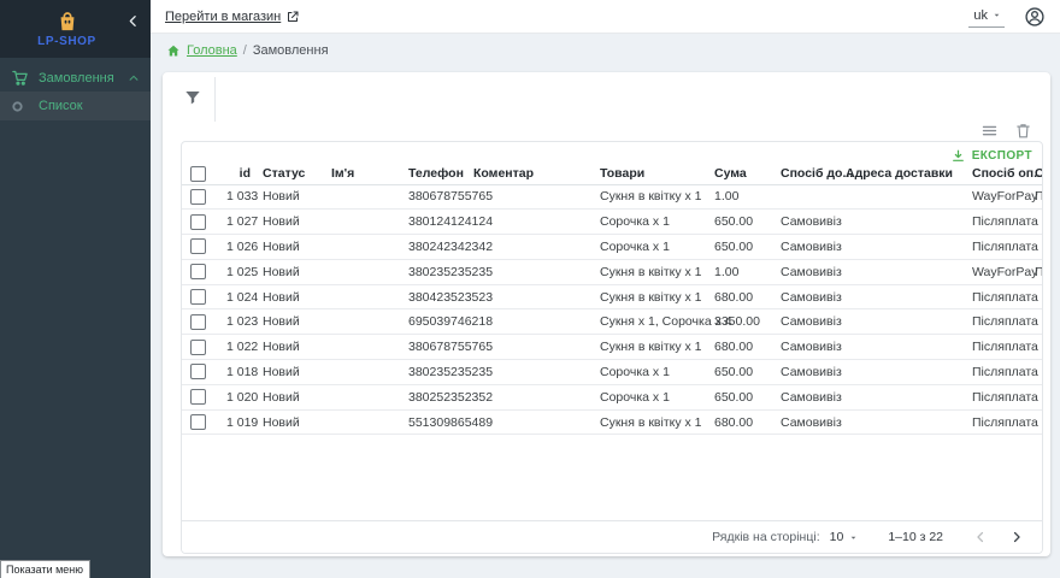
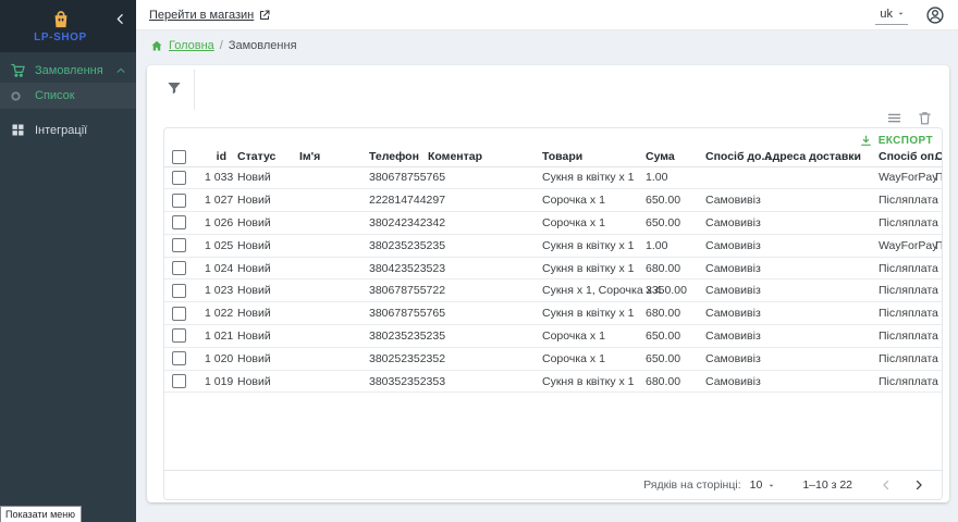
  LP-SHOP
  Замовлення
  Список
+ Інтеграції
  Перейти в магазин
  uk
  Головна
  /
  Замовлення
  ЕКСПОРТ
  	id	Статус	Ім'я	Телефон	Коментар	Товари	Сума	Спосіб до.	Адреса доставки	Спосіб оп	С
  	1 033	Новий		380678755765		Сукня в квітку x 1	1.00			WayForPay	П
- 	1 027	Новий		380124124124		Сорочка x 1	650.00	Самовивіз		Післяплата
+ 	1 027	Новий		222814744297		Сорочка x 1	650.00	Самовивіз		Післяплата
  	1 026	Новий		380242342342		Сорочка x 1	650.00	Самовивіз		Післяплата
  	1 025	Новий		380235235235		Сукня в квітку x 1	1.00	Самовивіз		WayForPay	П
  	1 024	Новий		380423523523		Сукня в квітку x 1	680.00	Самовивіз		Післяплата
- 	1 023	Новий		695039746218		Сукня x 1, Сорочка	3350.00	Самовивіз		Післяплата
+ 	1 023	Новий		380678755722		Сукня x 1, Сорочка	3350.00	Самовивіз		Післяплата
  	1 022	Новий		380678755765		Сукня в квітку x 1	680.00	Самовивіз		Післяплата
- 	1 018	Новий		380235235235		Сорочка x 1	650.00	Самовивіз		Післяплата
+ 	1 021	Новий		380235235235		Сорочка x 1	650.00	Самовивіз		Післяплата
  	1 020	Новий		380252352352		Сорочка x 1	650.00	Самовивіз		Післяплата
- 	1 019	Новий		551309865489		Сукня в квітку x 1	680.00	Самовивіз		Післяплата
+ 	1 019	Новий		380352352353		Сукня в квітку x 1	680.00	Самовивіз		Післяплата
  Рядків на сторінці:
  10
  1–10 з 22
  Показати меню
